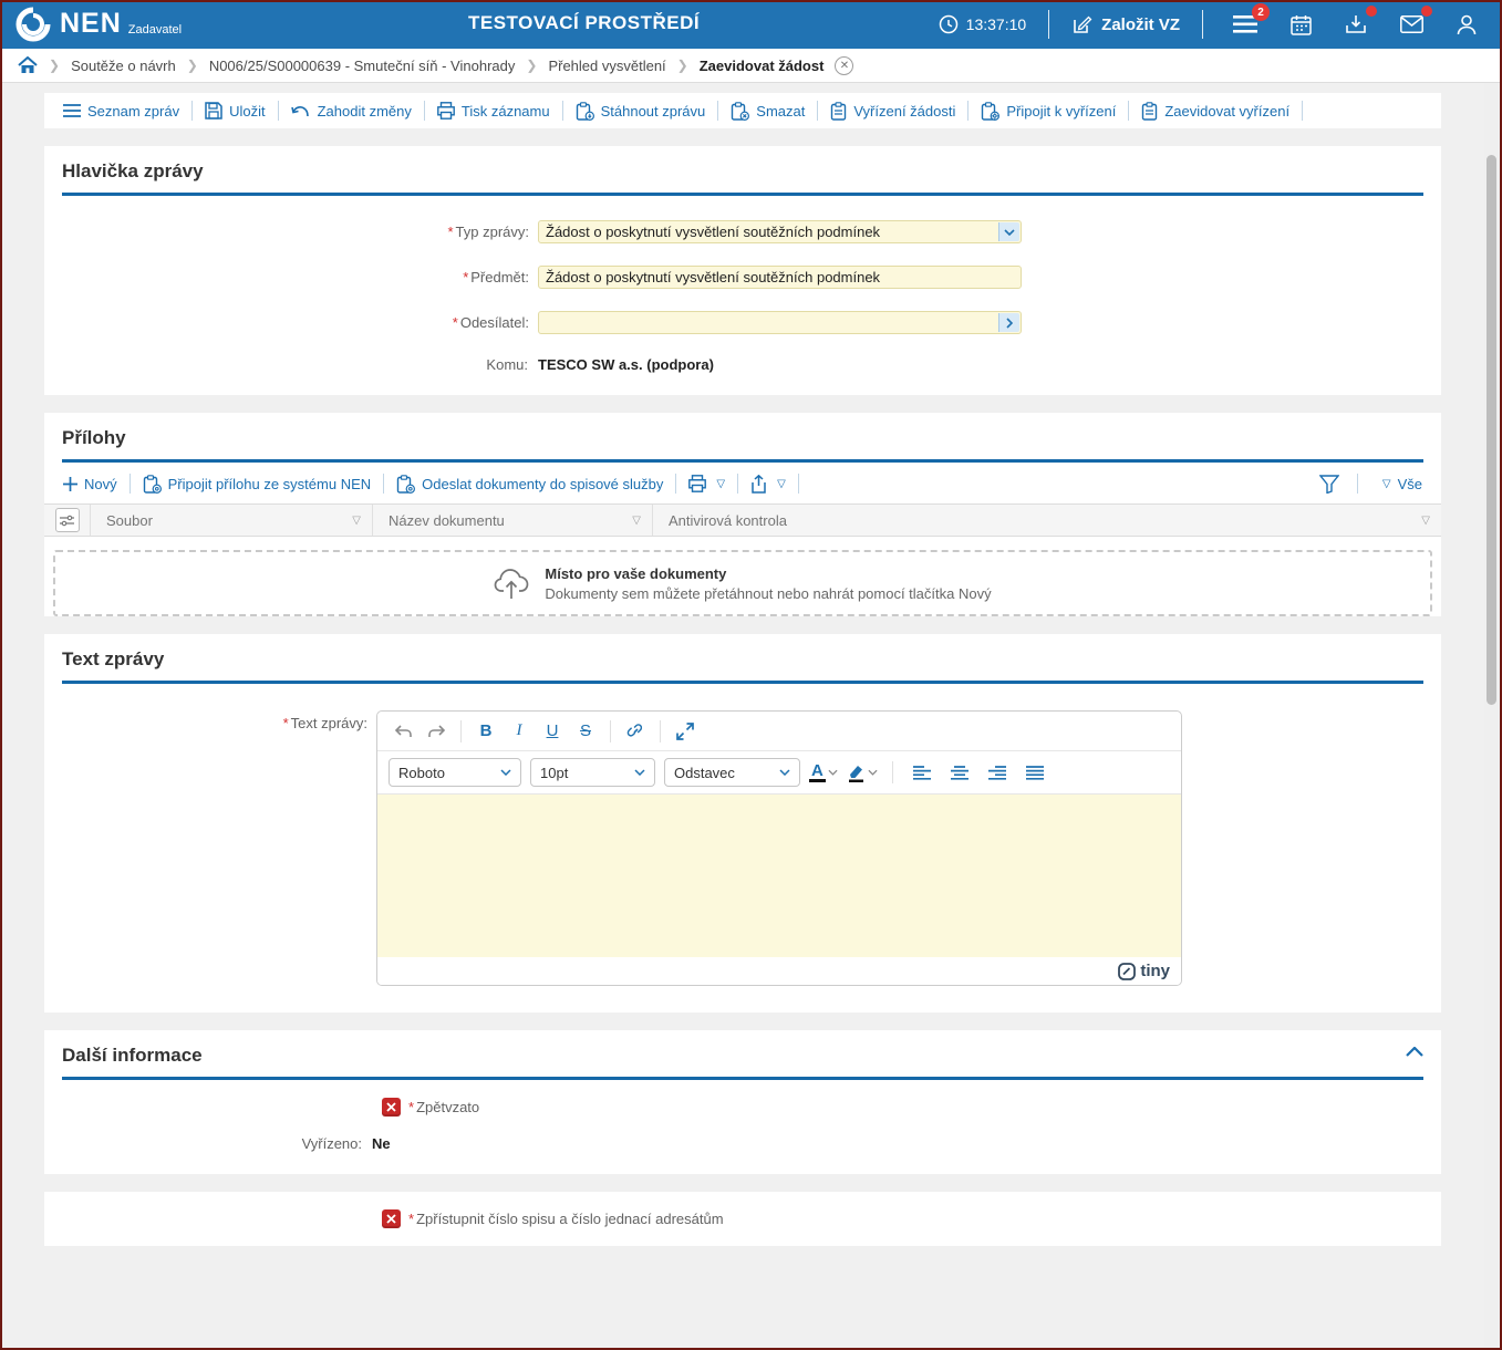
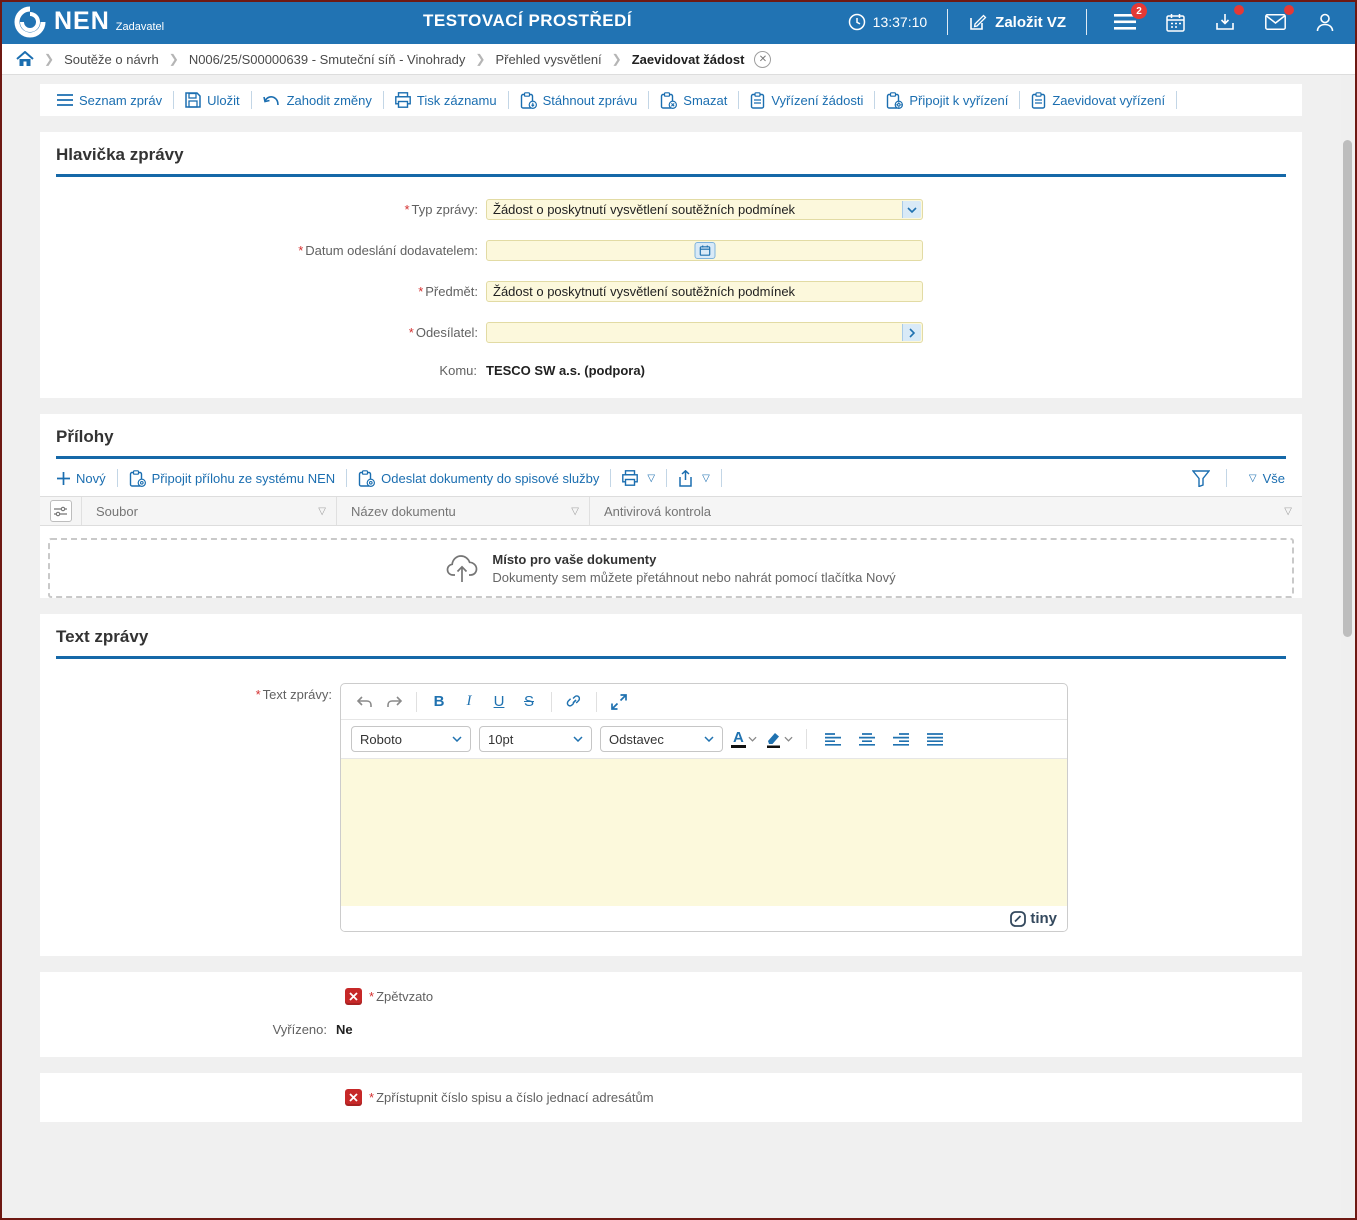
  NEN
  Zadavatel
  TESTOVACÍ PROSTŘEDÍ
  13:37:10
  Založit VZ
  2
  ❯
  Soutěže o návrh
  ❯
  N006/25/S00000639 - Smuteční síň - Vinohrady
  ❯
  Přehled vysvětlení
  ❯
  Zaevidovat žádost
  ✕
  Seznam zpráv
  Uložit
  Zahodit změny
  Tisk záznamu
  Stáhnout zprávu
  Smazat
  Vyřízení žádosti
  Připojit k vyřízení
  Zaevidovat vyřízení
  Hlavička zprávy
  * Typ zprávy:
  Žádost o poskytnutí vysvětlení soutěžních podmínek
+ * Datum odeslání dodavatelem:
  * Předmět:
  Žádost o poskytnutí vysvětlení soutěžních podmínek
  * Odesílatel:
  Komu:
  TESCO SW a.s. (podpora)
  Přílohy
  Nový
  Připojit přílohu ze systému NEN
  Odeslat dokumenty do spisové služby
  ▽
  ▽
  ▽
  Vše
  Soubor
  ▽
  Název dokumentu
  ▽
  Antivirová kontrola
  ▽
  Místo pro vaše dokumenty
  Dokumenty sem můžete přetáhnout nebo nahrát pomocí tlačítka Nový
  Text zprávy
  * Text zprávy:
  B
  I
  U
  S
  Roboto
  10pt
  Odstavec
  A
  tiny
- Další informace
  * Zpětvzato
  Vyřízeno:
  Ne
  * Zpřístupnit číslo spisu a číslo jednací adresátům
